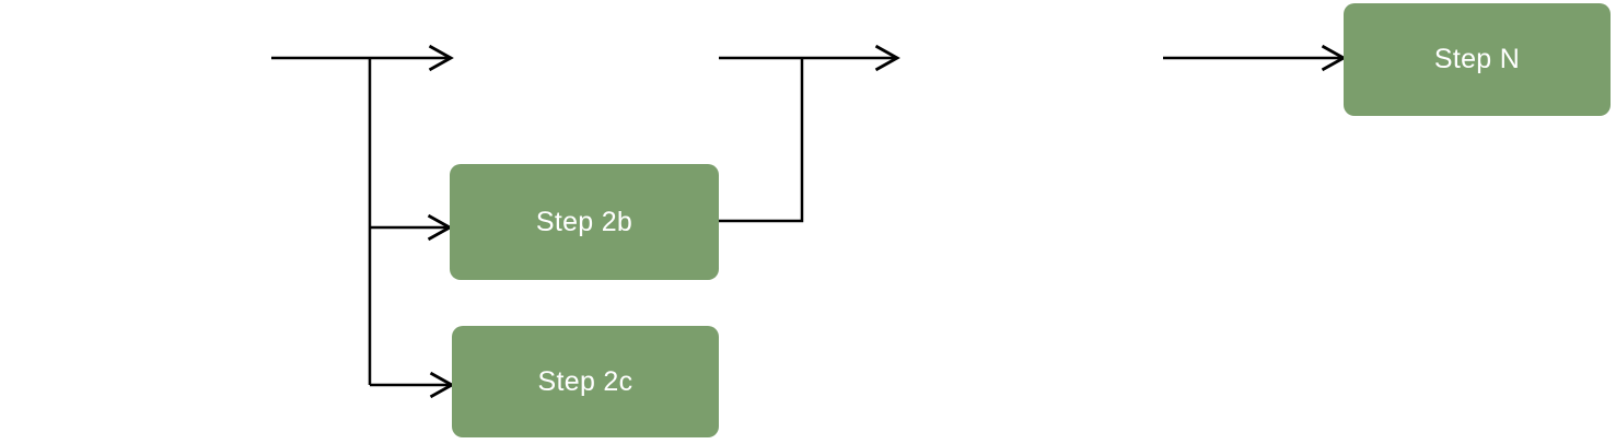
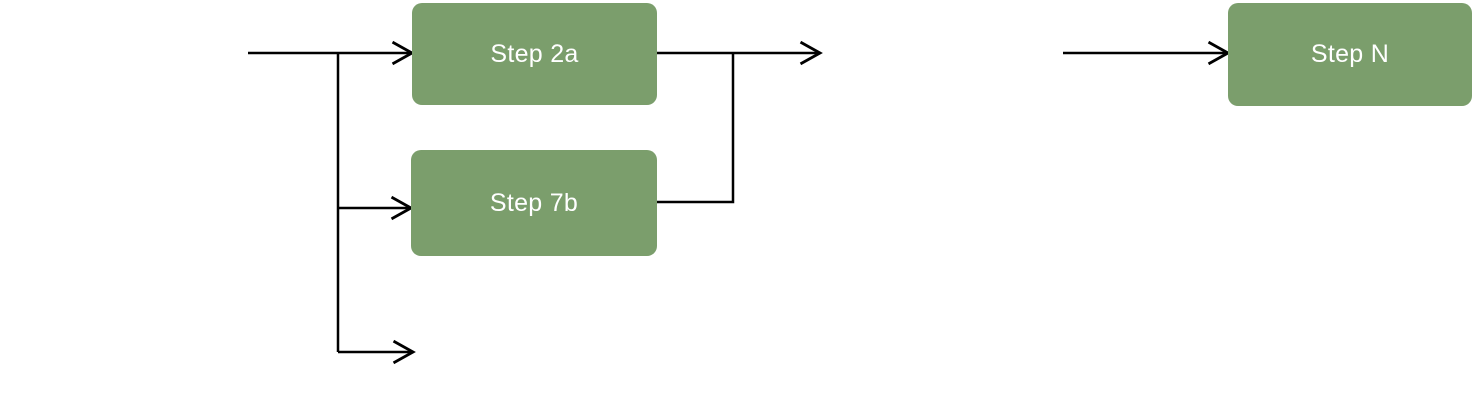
+ Step 2a
- Step 2b
+ Step 7b
- Step 2c
  Step N
